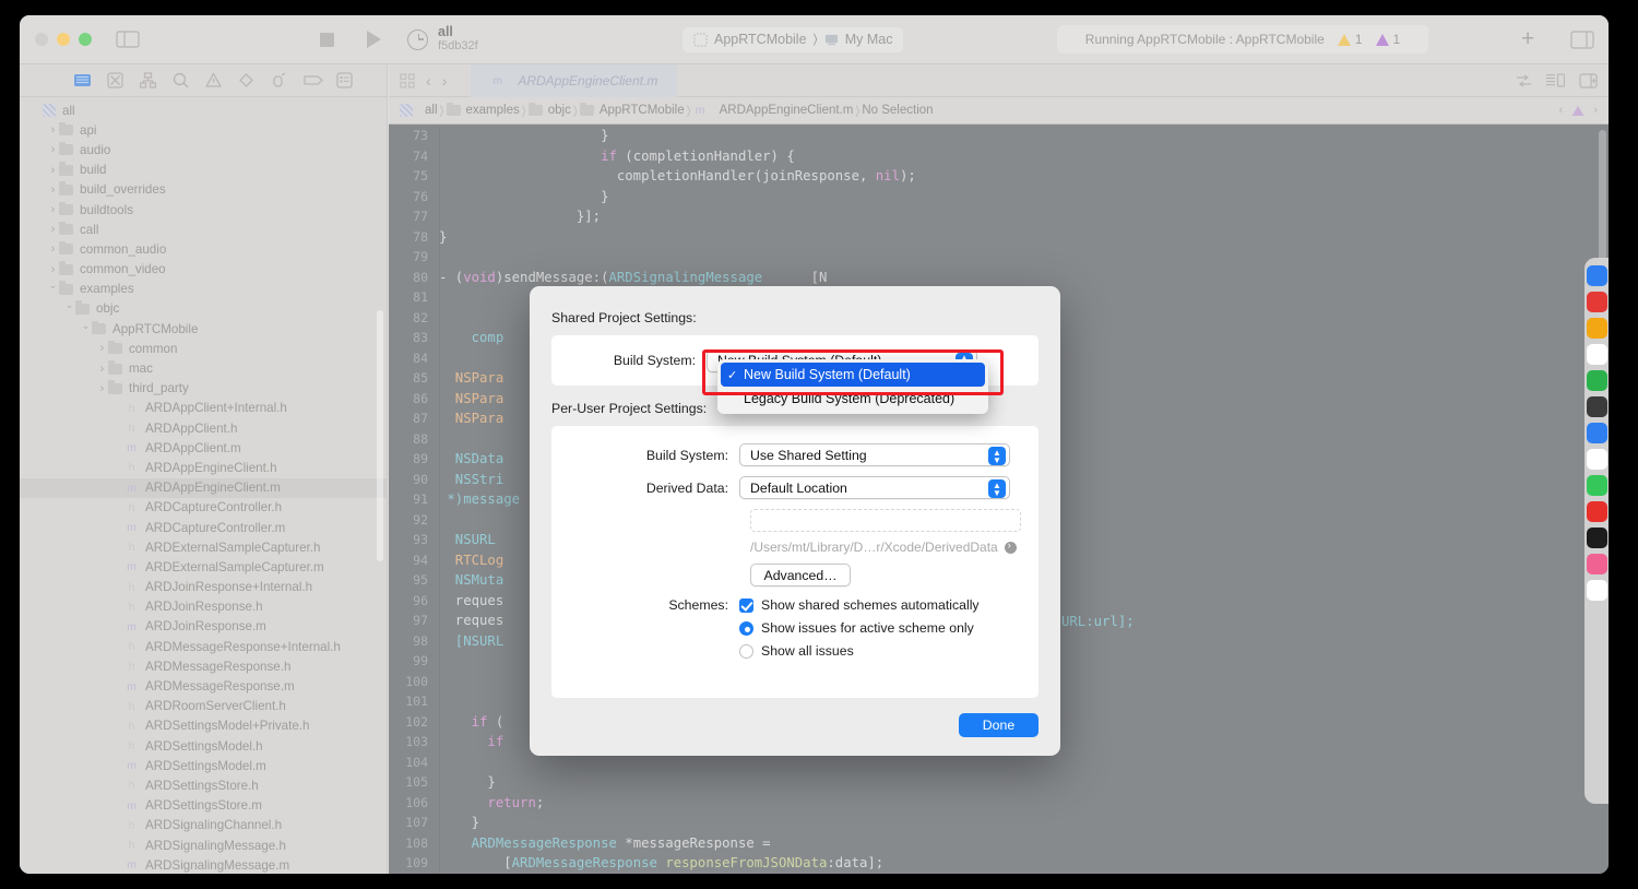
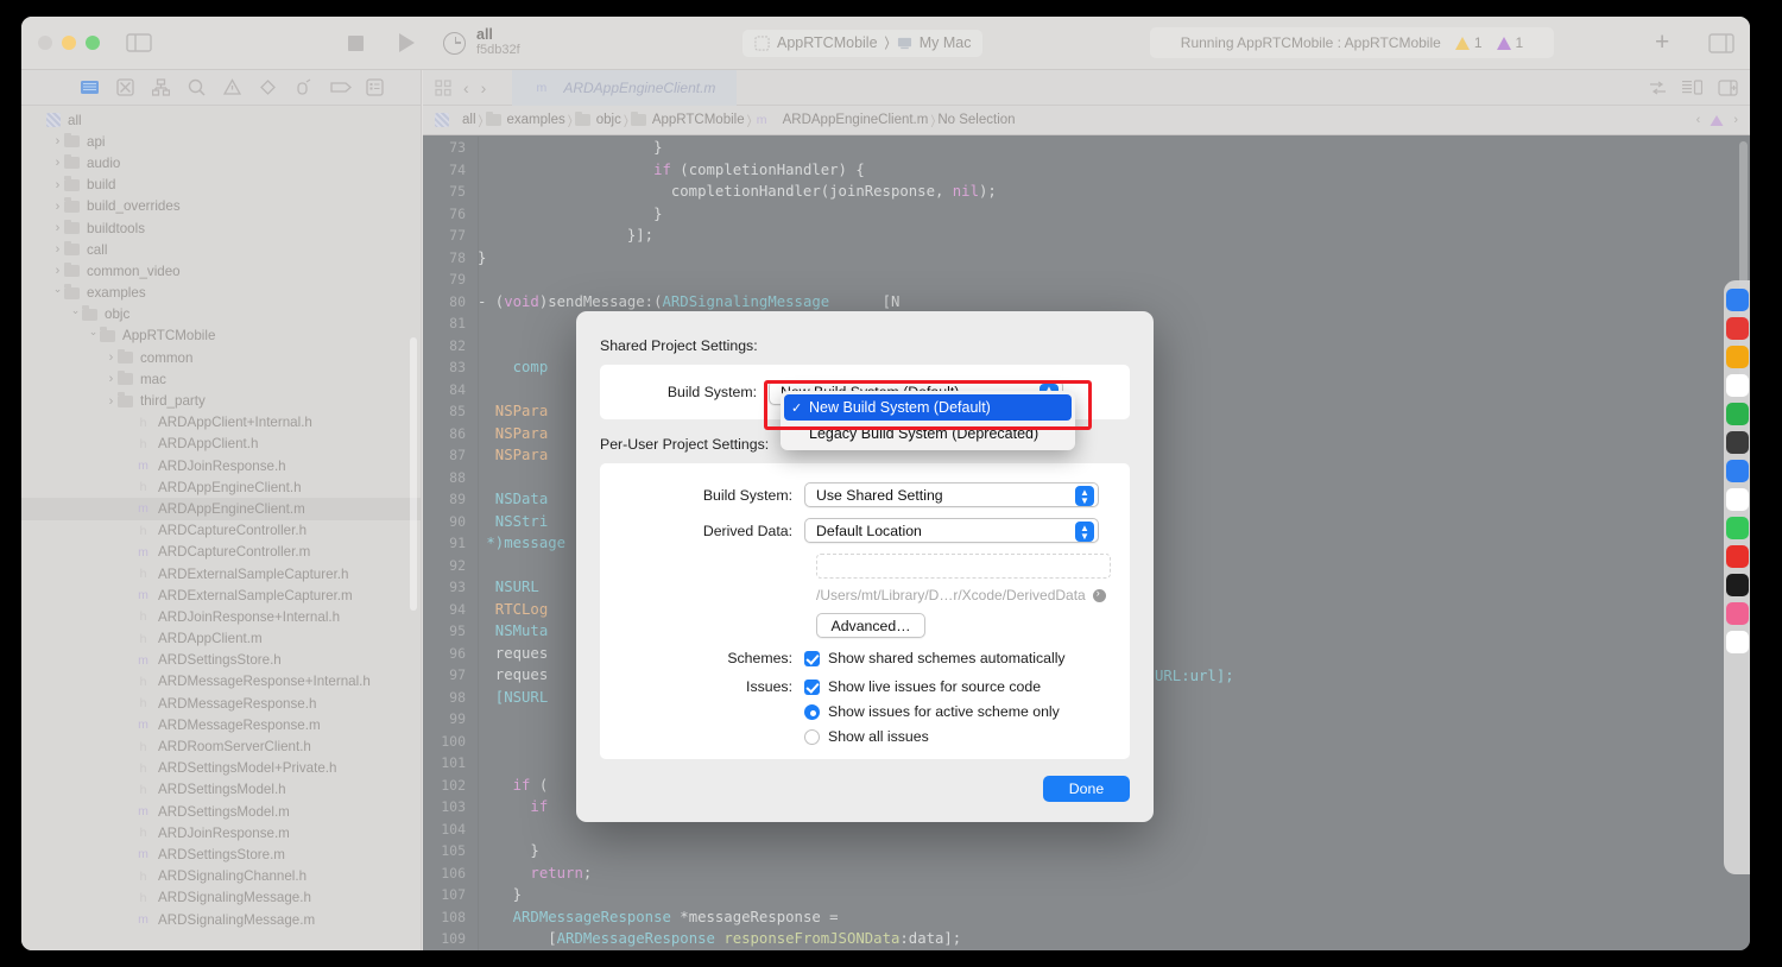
  all
  f5db32f
  AppRTCMobile
  〉
  My Mac
  Running AppRTCMobile : AppRTCMobile
  1
  1
  +
  all
  api
  audio
  build
  build_overrides
  buildtools
  call
- common_audio
  common_video
  examples
  objc
  AppRTCMobile
  common
  mac
  third_party
  ARDAppClient+Internal.h
  ARDAppClient.h
  m
- ARDAppClient.m
+ ARDJoinResponse.h
  ARDAppEngineClient.h
  ARDAppEngineClient.m
  ARDCaptureController.h
  m
  ARDCaptureController.m
  ARDExternalSampleCapturer.h
  m
  ARDExternalSampleCapturer.m
  ARDJoinResponse+Internal.h
- ARDJoinResponse.h
+ ARDAppClient.m
  m
- ARDJoinResponse.m
+ ARDSettingsStore.h
  ARDMessageResponse+Internal.h
  ARDMessageResponse.h
  m
  ARDMessageResponse.m
  ARDRoomServerClient.h
  ARDSettingsModel+Private.h
  ARDSettingsModel.h
  m
  ARDSettingsModel.m
- ARDSettingsStore.h
+ ARDJoinResponse.m
  m
  ARDSettingsStore.m
  ARDSignalingChannel.h
  ARDSignalingMessage.h
  m
  ARDSignalingMessage.m
  ‹
  ›
  ARDAppEngineClient.m
  all
  〉
  examples
  〉
  objc
  〉
  AppRTCMobile
  〉
  m
  ARDAppEngineClient.m
  〉
  No Selection
  ‹
  ›
  73
  }
  74
  if (completionHandler) {
  75
  completionHandler(joinResponse, nil);
  76
  }
  77
  }];
  78
  }
  79
  80
  - (void)sendMessage:(ARDSignalingMessage [N
  81
  82
  83
  comp
  84
  85
  NSPara
  86
  NSPara
  87
  NSPara
  88
  89
  NSData
  90
  NSStri
  91
  *)message
  92
  93
  NSURL
  94
  RTCLog
  95
  NSMuta
  96
  reques
  97
  reques
  98
  [NSURL
  99
  100
  101
  102
  if (
  103
  if
  104
  105
  }
  106
  return;
  107
  }
  108
  ARDMessageResponse *messageResponse =
  109
  [ARDMessageResponse responseFromJSONData:data];
  URL:url];
  Shared Project Settings:
  Build System:
  ▲
  Per-User Project Settings:
  Build System:
  Use Shared Setting
  ▲
  ▼
  Derived Data:
  Default Location
  ▲
  ▼
  /Users/mt/Library/D…r/Xcode/DerivedData
  Advanced…
  Schemes:
  Show shared schemes automatically
+ Issues:
+ Show live issues for source code
  Show issues for active scheme only
  Show all issues
  Done
  ✓
  New Build System (Default)
  Legacy Build System (Deprecated)
